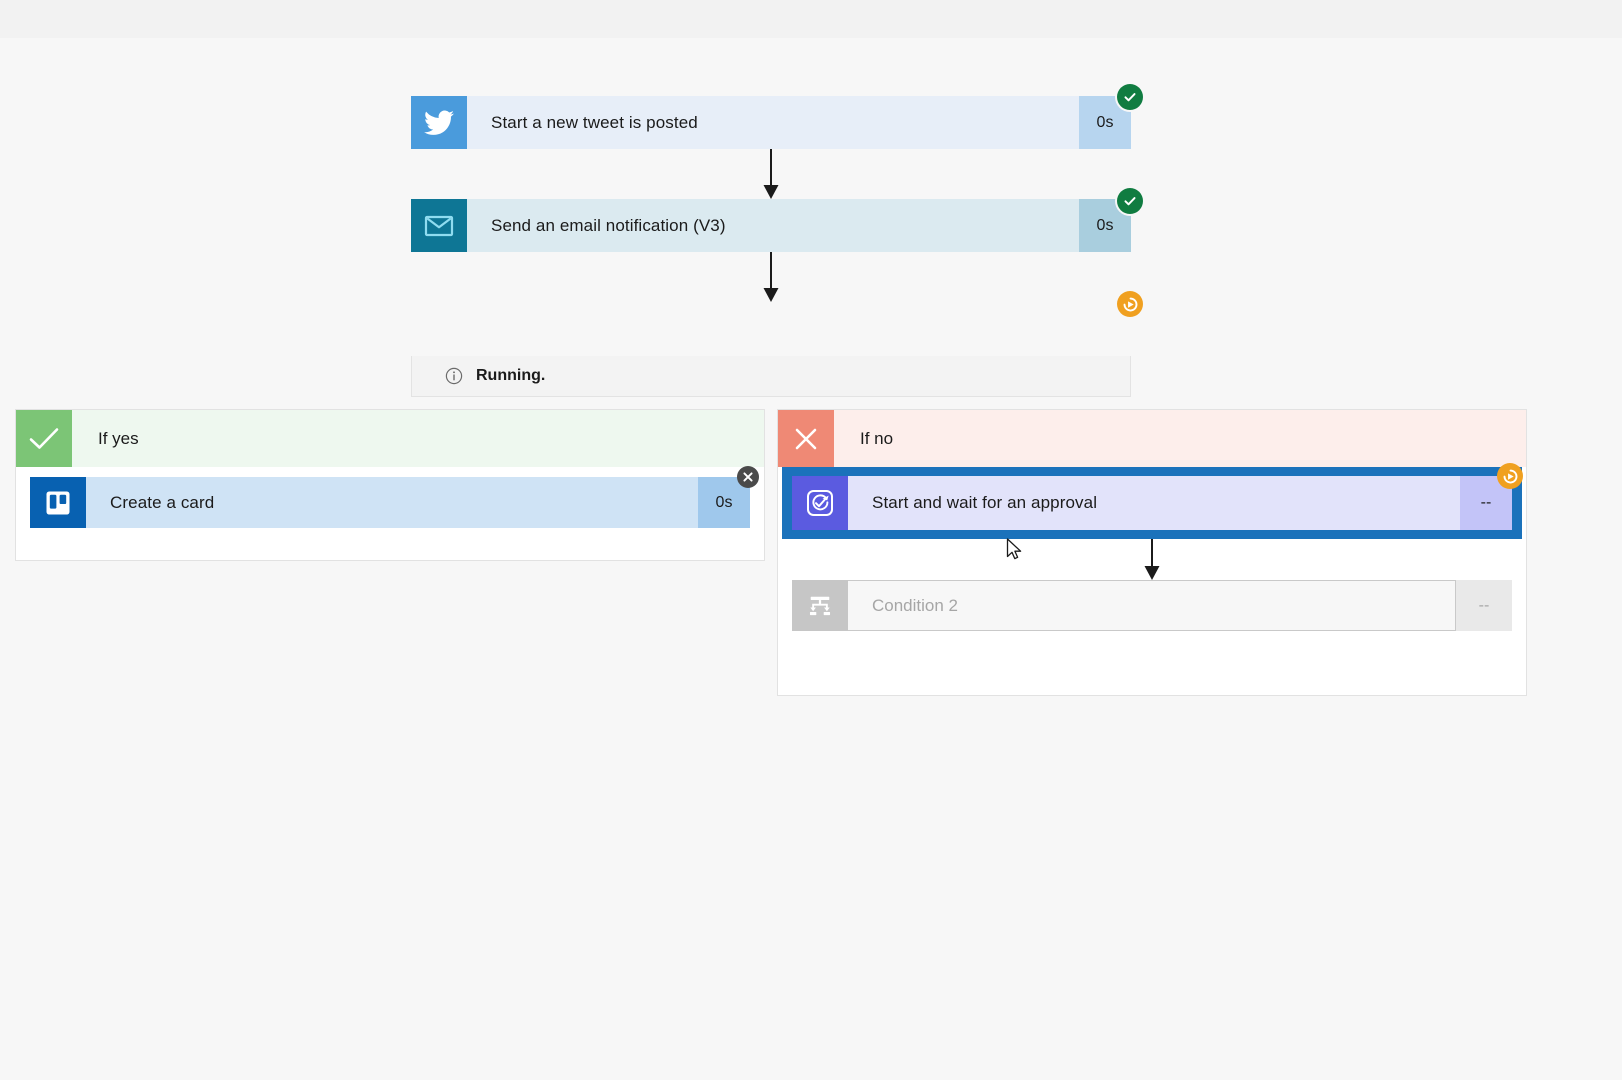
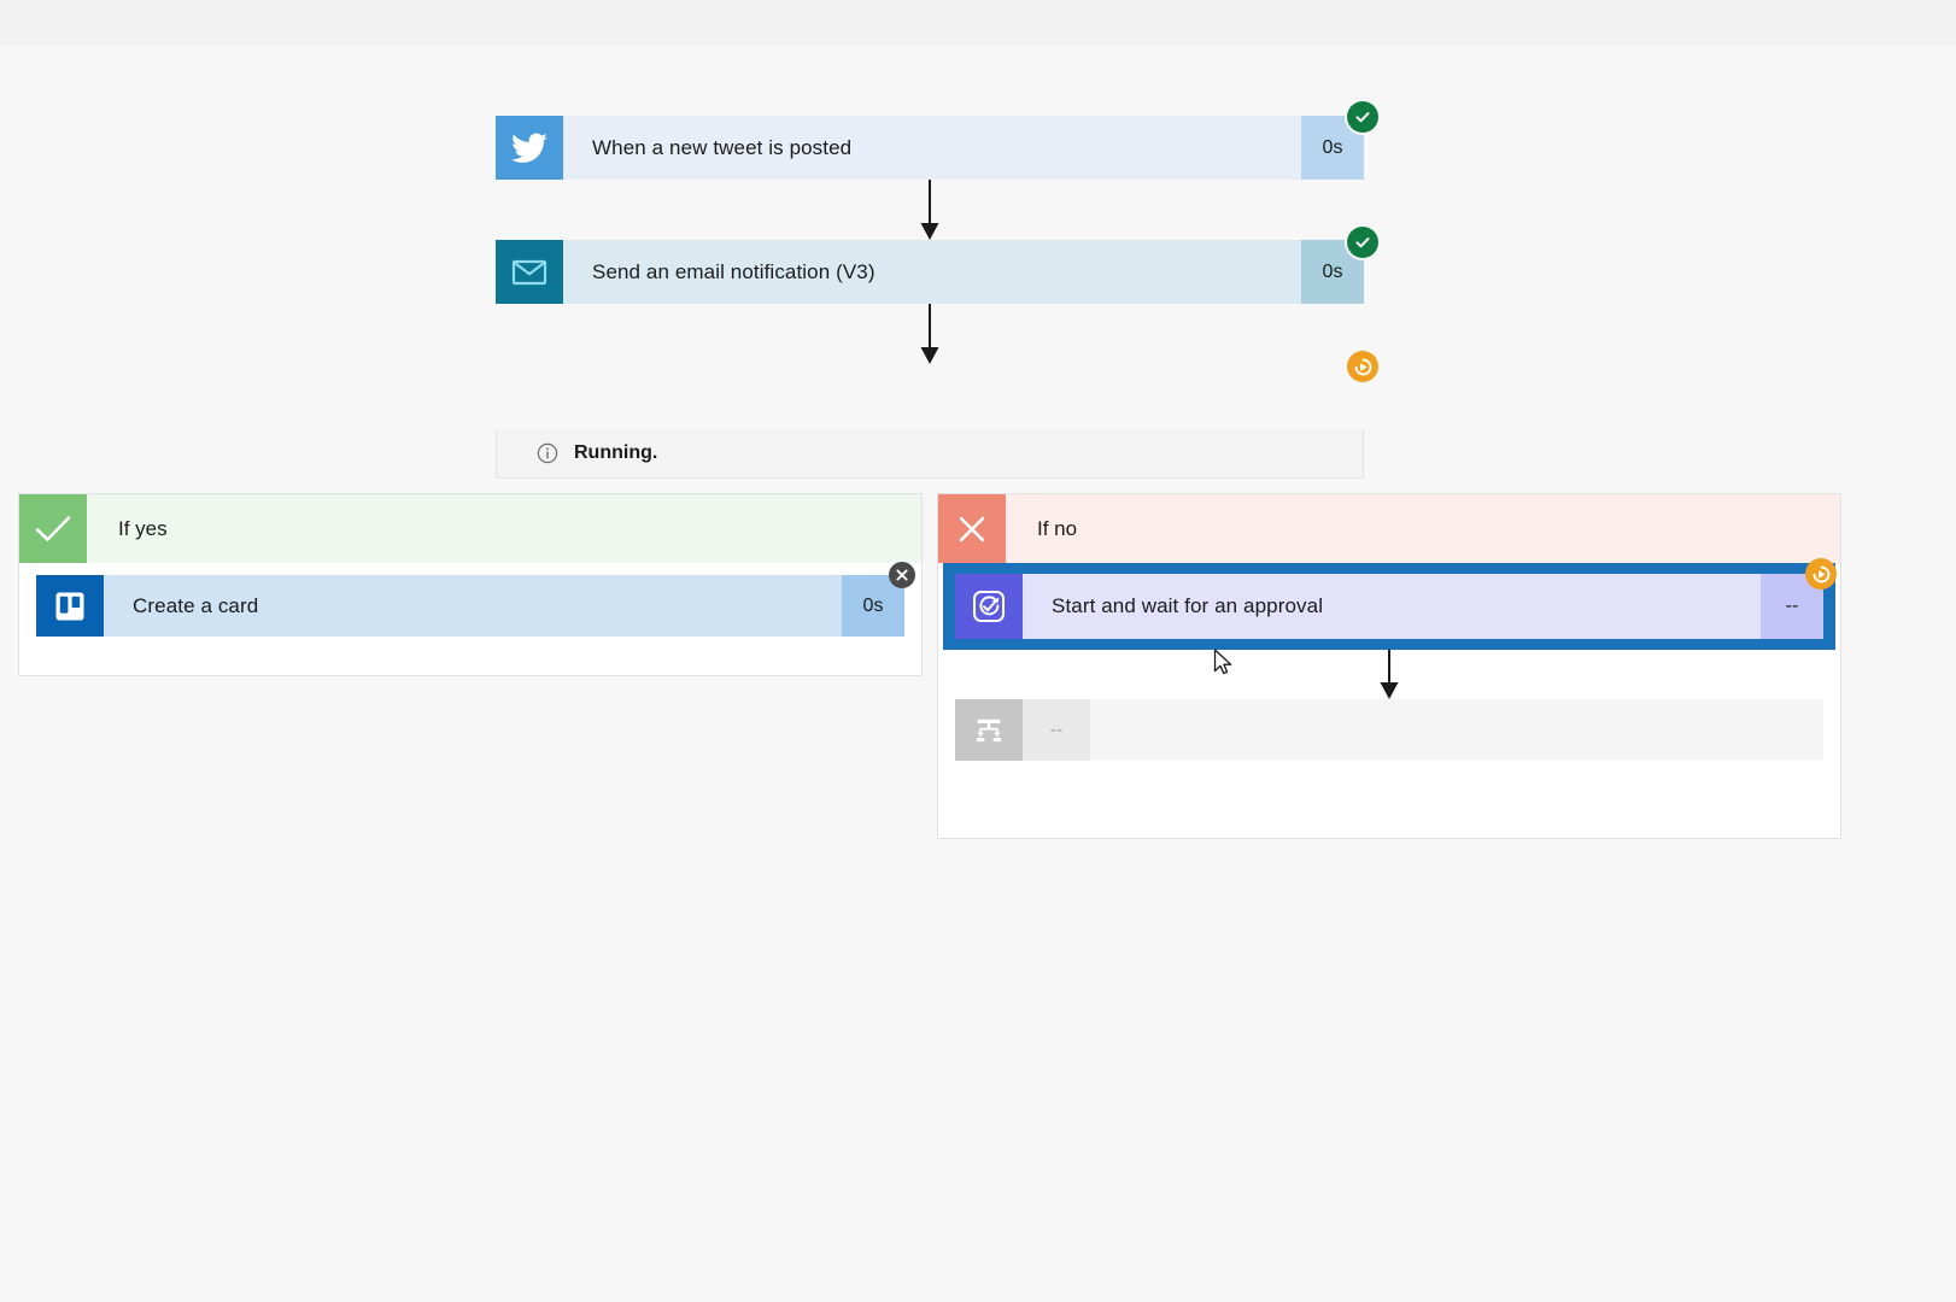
- Start a new tweet is posted
+ When a new tweet is posted
  0s
  Send an email notification (V3)
  0s
  Running.
  If yes
  Create a card
  0s
  If no
  Start and wait for an approval
  --
- Condition 2
  --
